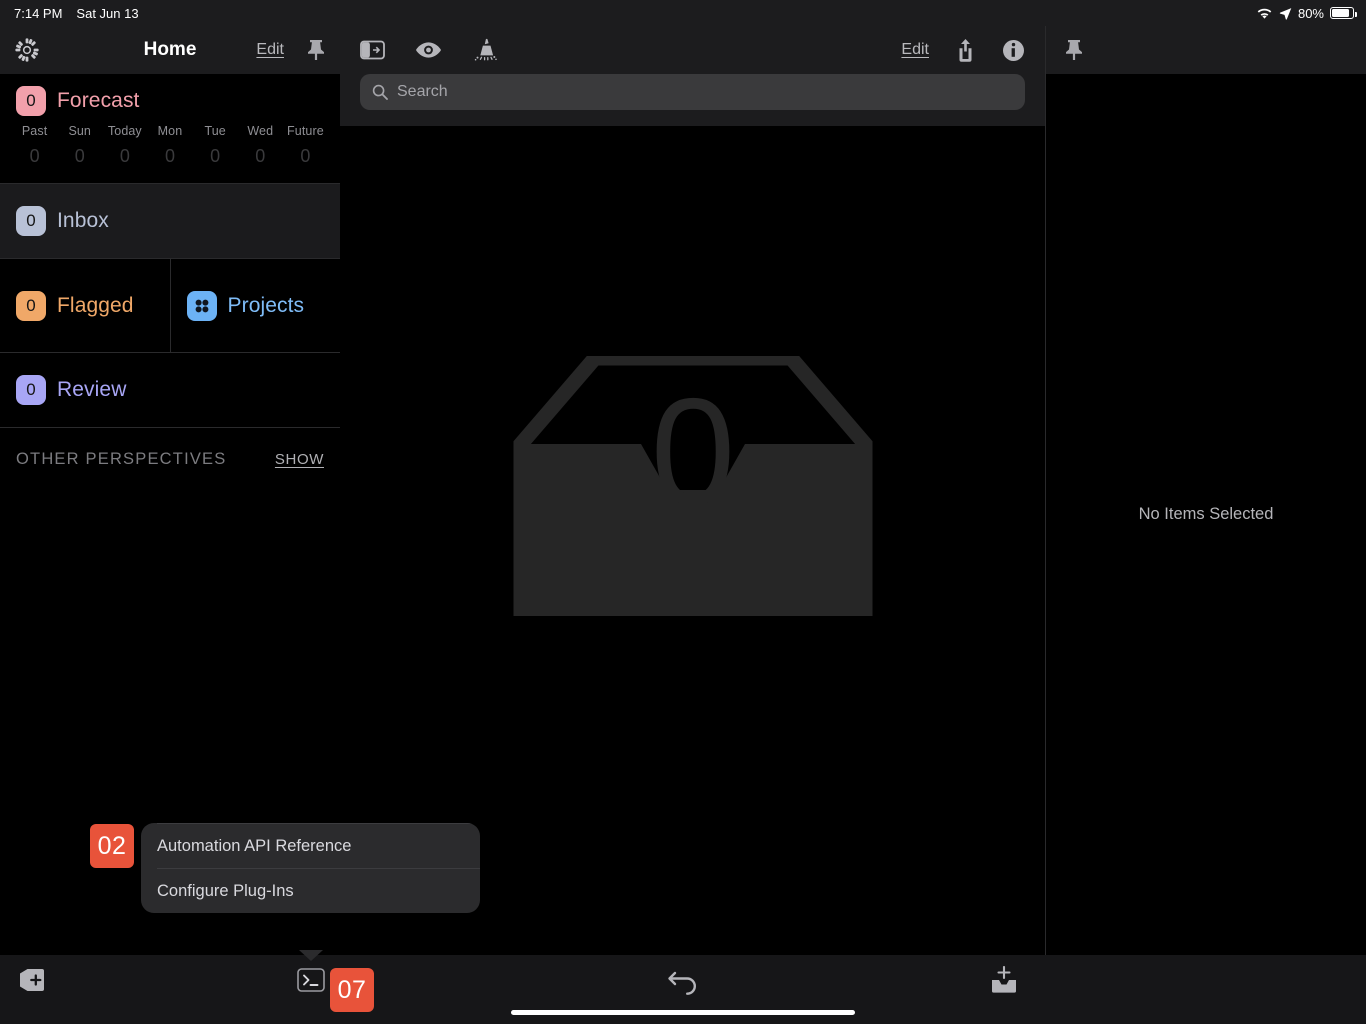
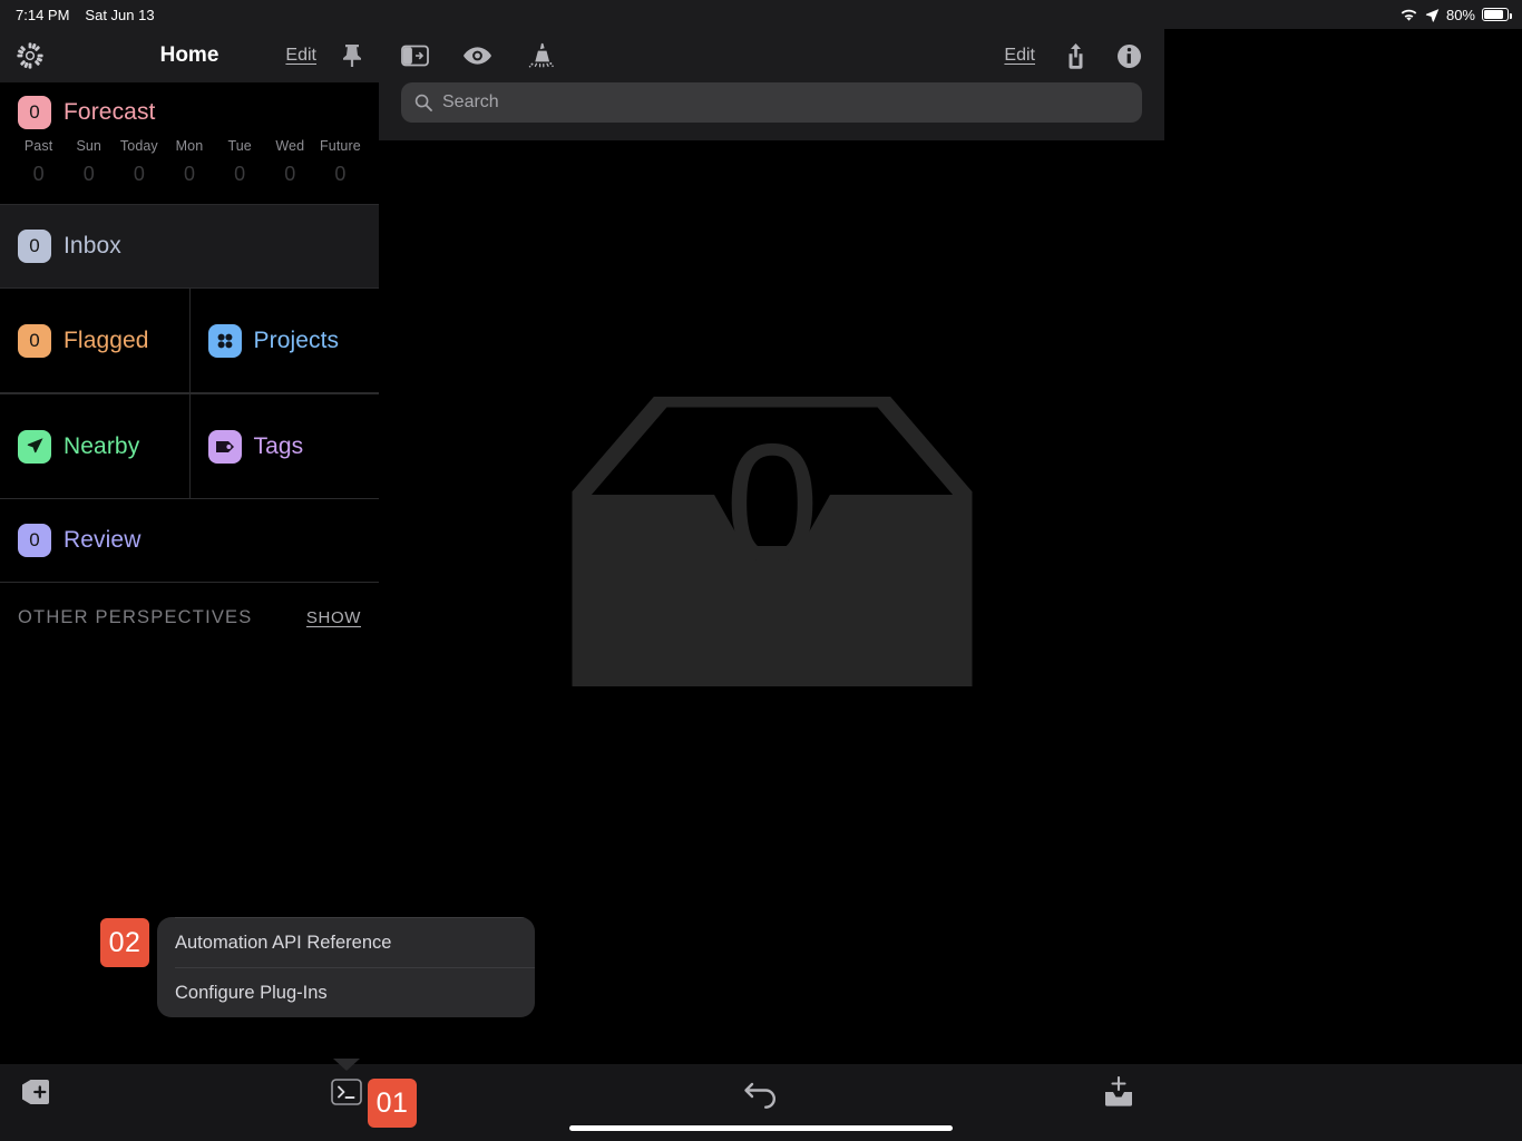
  7:14 PM
  Sat Jun 13
  80%
  Home
  Edit
  0
  Forecast
  Past
  0
  Sun
  0
  Today
  0
  Mon
  0
  Tue
  0
  Wed
  0
  Future
  0
  0
  Inbox
  0
  Flagged
  Projects
+ Nearby
+ Tags
  0
  Review
  OTHER PERSPECTIVES
  SHOW
  Edit
  Search
  0
- No Items Selected
  Automation API Reference
  Configure Plug-Ins
  02
- 07
+ 01
